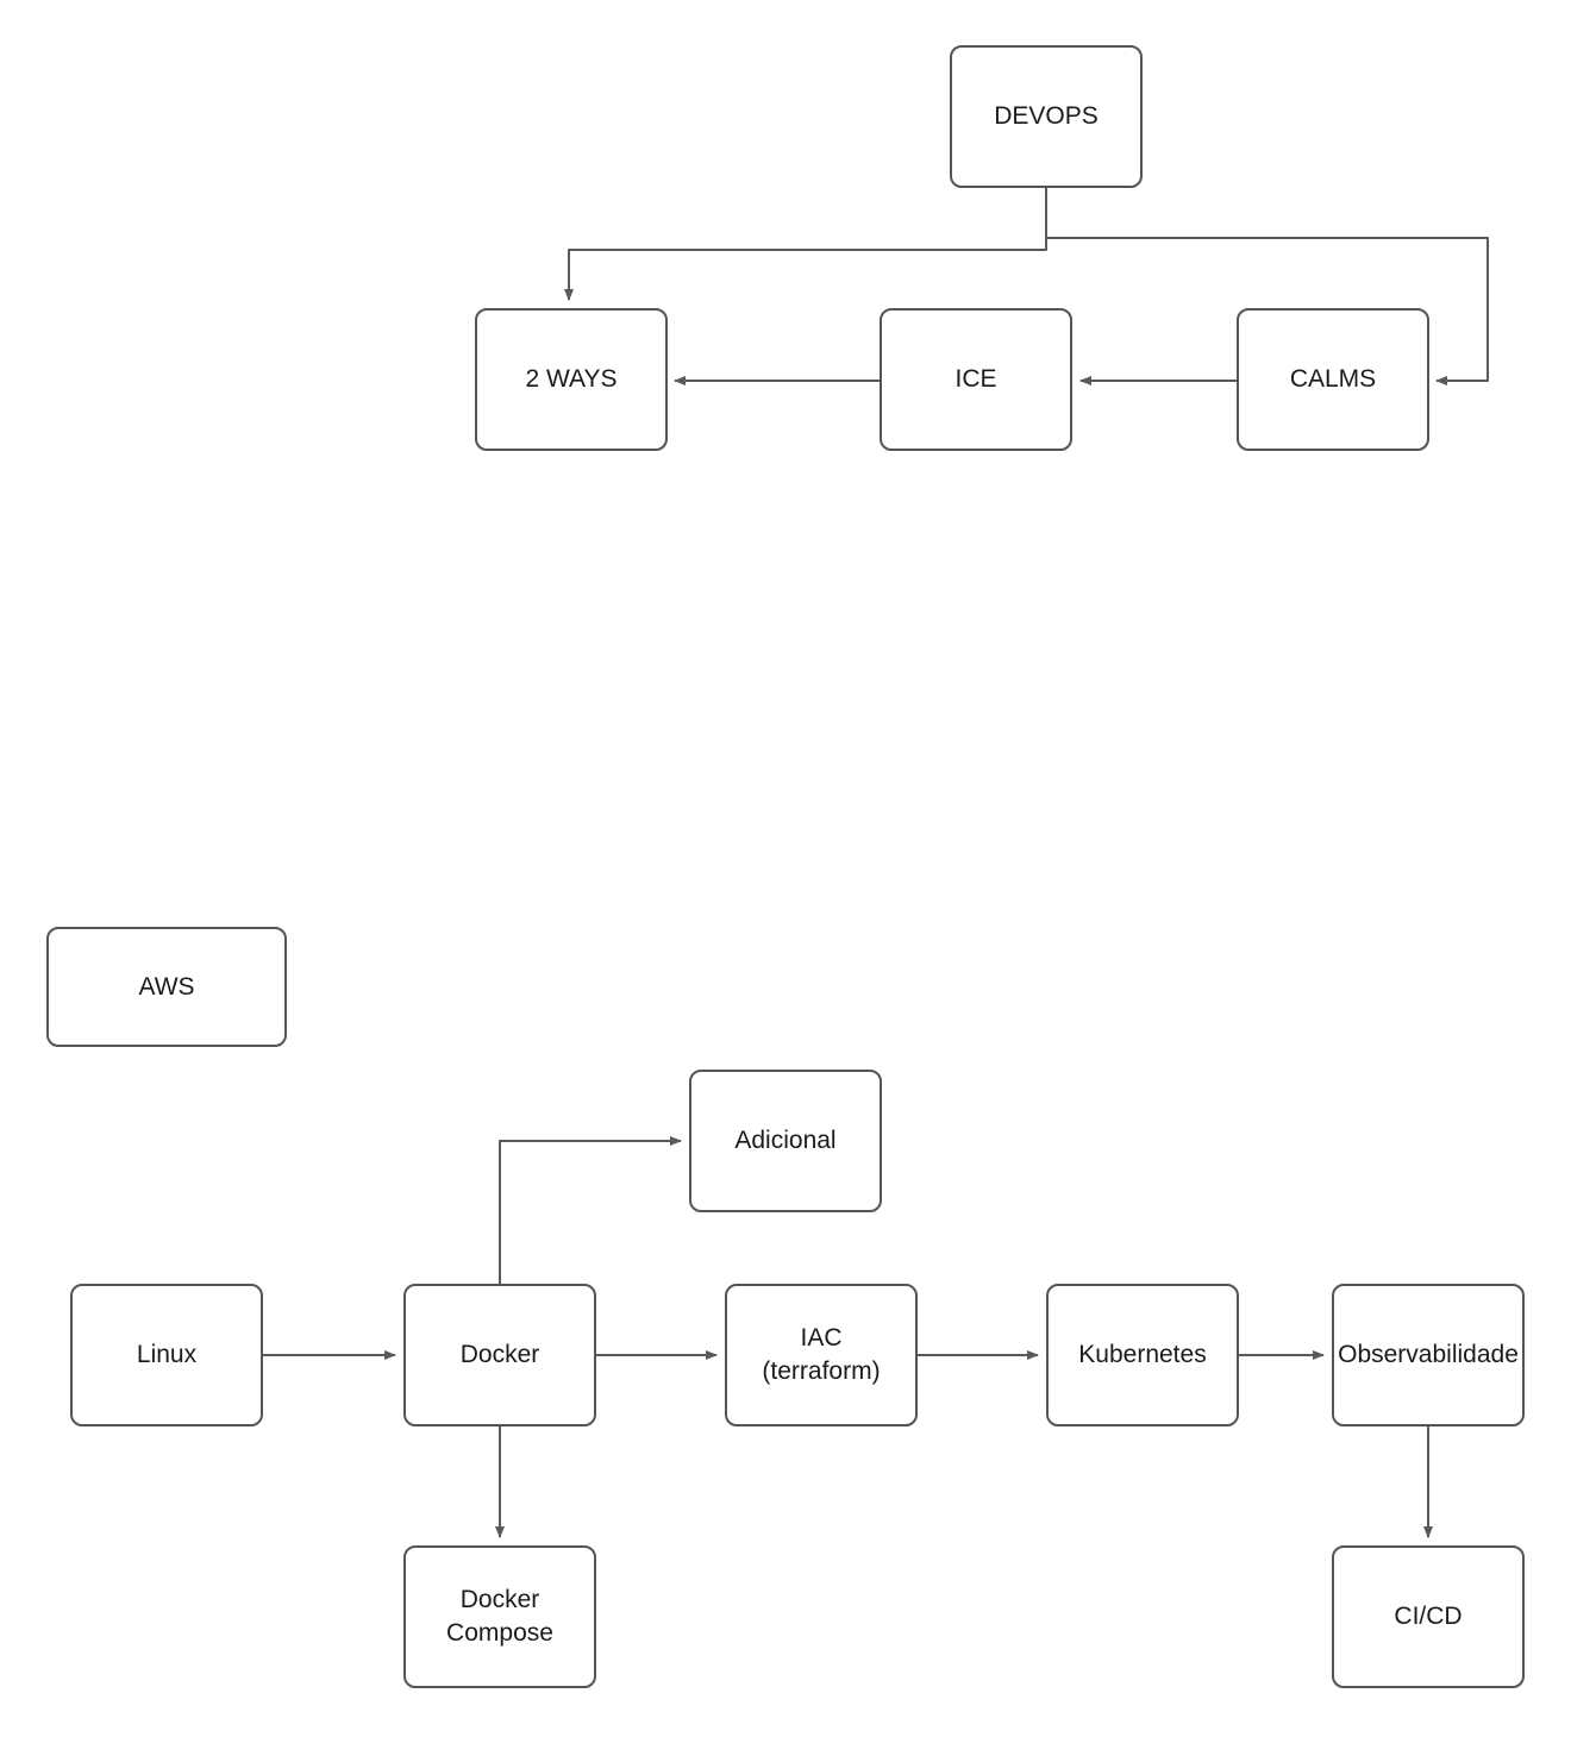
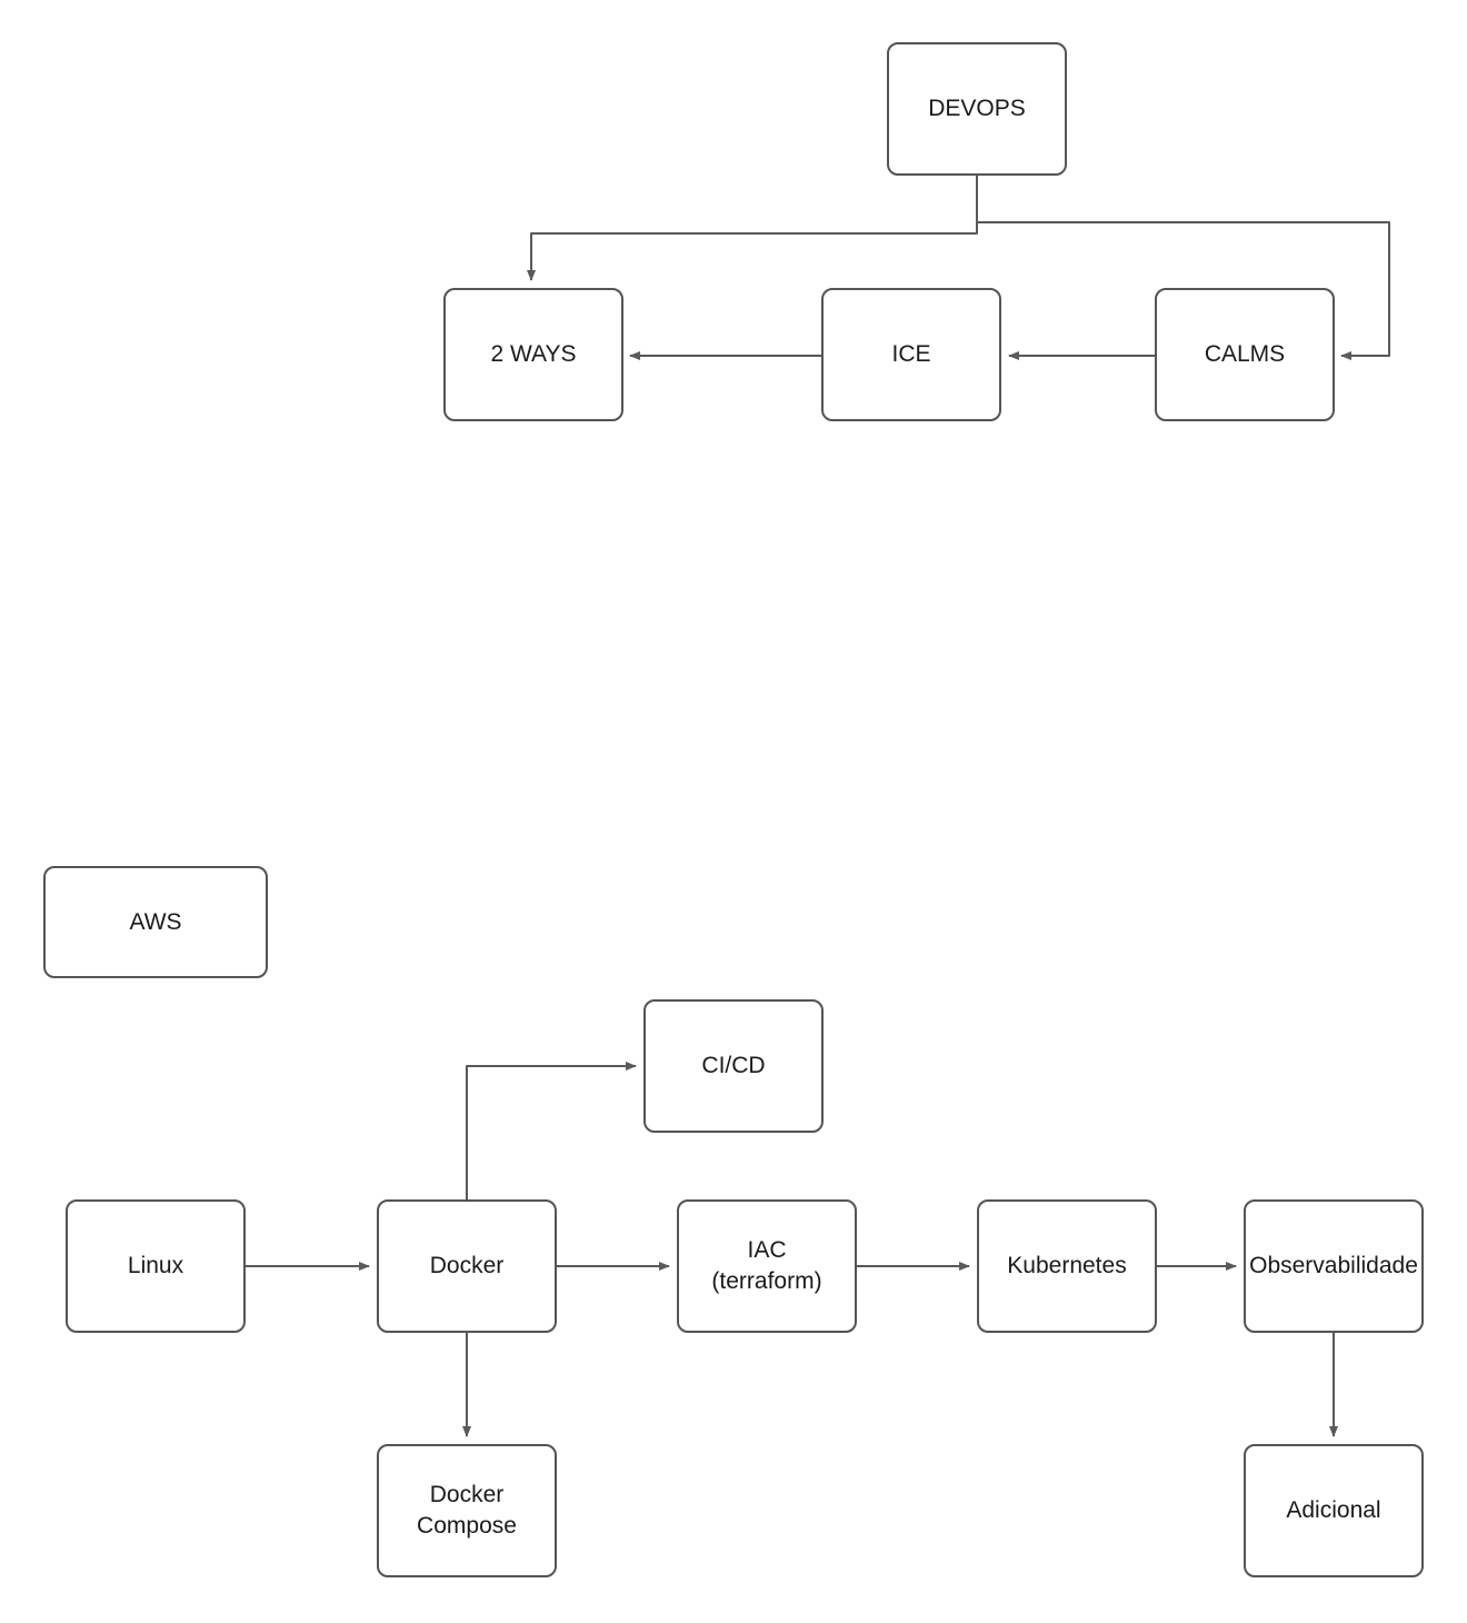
  DEVOPS
  2 WAYS
  ICE
  CALMS
  AWS
- Adicional
+ CI/CD
  Linux
  Docker
  IAC
  (terraform)
  Kubernetes
  Observabilidade
  Docker
  Compose
- CI/CD
+ Adicional
